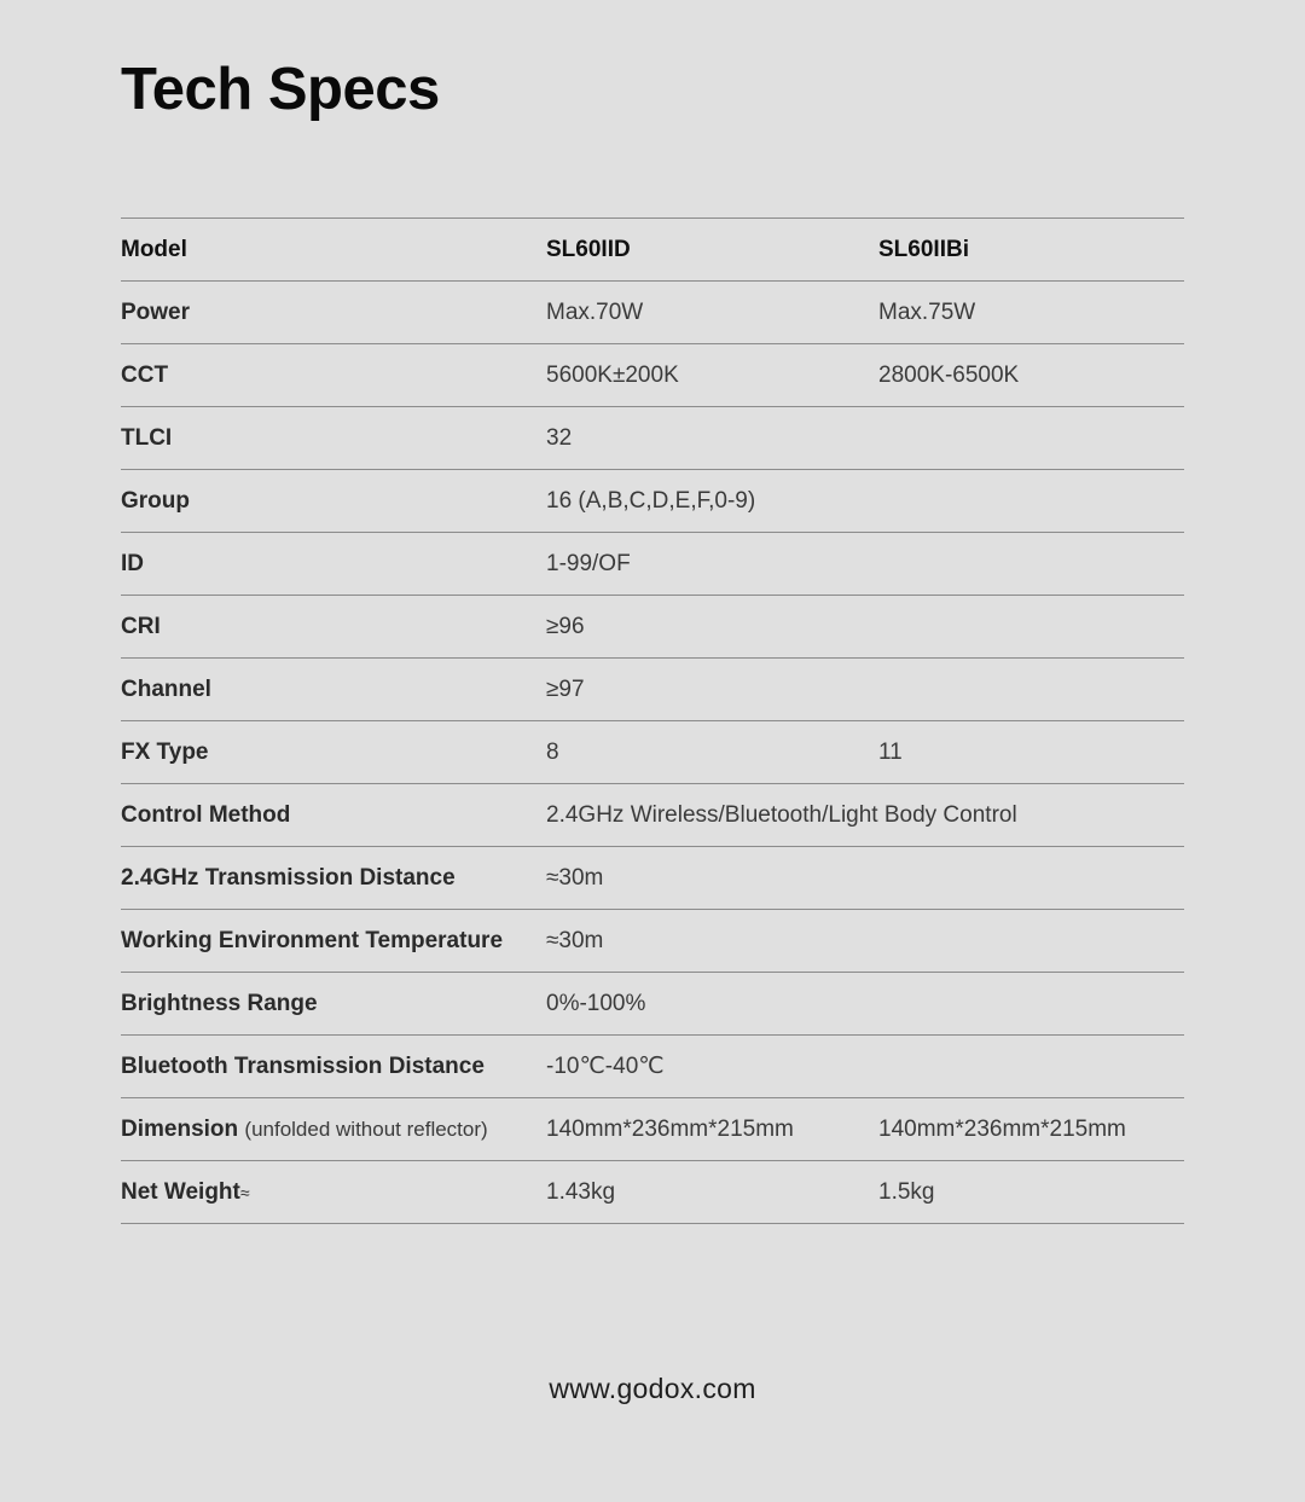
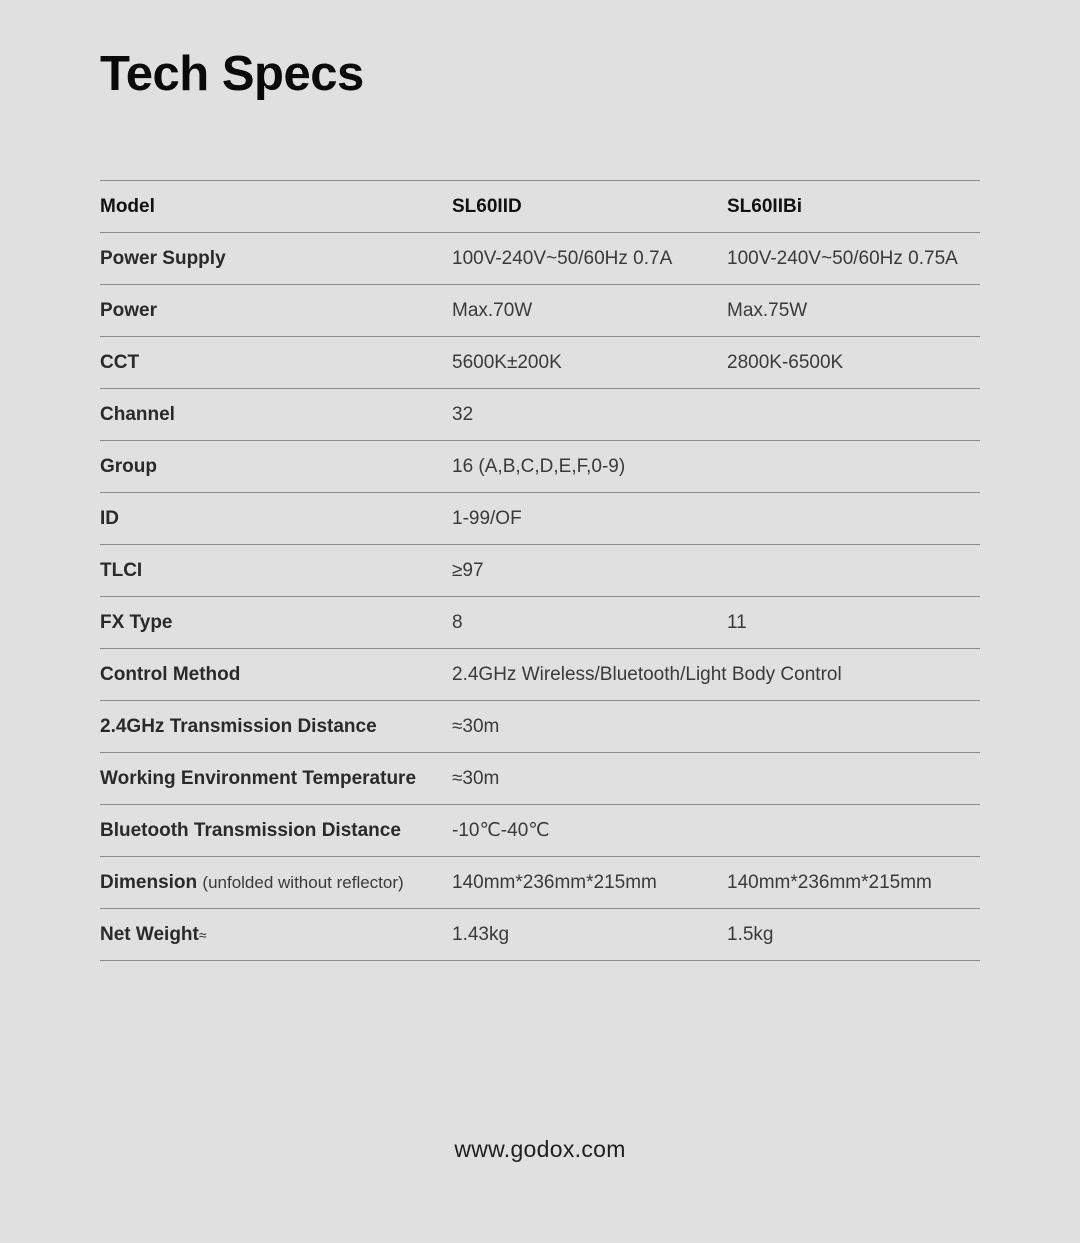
  Tech Specs
  Model	SL60IID	SL60IIBi
+ Power Supply	100V-240V~50/60Hz 0.7A	100V-240V~50/60Hz 0.75A
  Power	Max.70W	Max.75W
  CCT	5600K±200K	2800K-6500K
- TLCI	32
+ Channel	32
  Group	16 (A,B,C,D,E,F,0-9)
  ID	1-99/OF
- CRI	≥96
- Channel	≥97
+ TLCI	≥97
  FX Type	8	11
  Control Method	2.4GHz Wireless/Bluetooth/Light Body Control
  2.4GHz Transmission Distance	≈30m
  Working Environment Temperature	≈30m
- Brightness Range	0%-100%
  Bluetooth Transmission Distance	-10℃-40℃
  Dimension (unfolded without reflector)	140mm*236mm*215mm	140mm*236mm*215mm
  Net Weight≈	1.43kg	1.5kg
  www.godox.com
